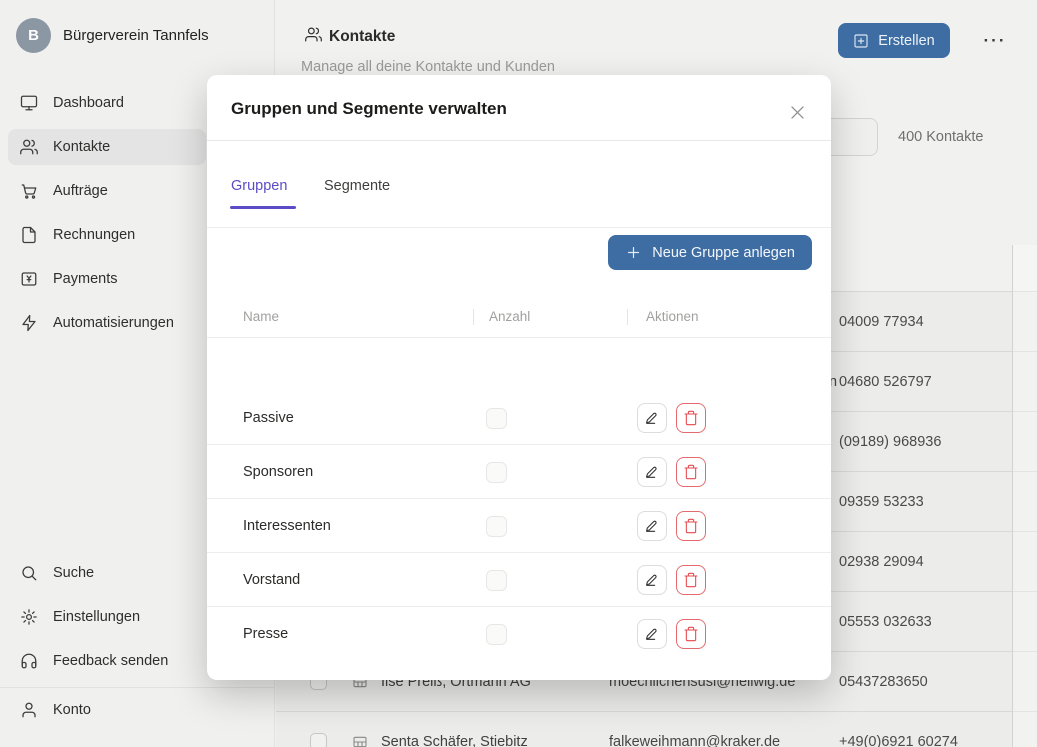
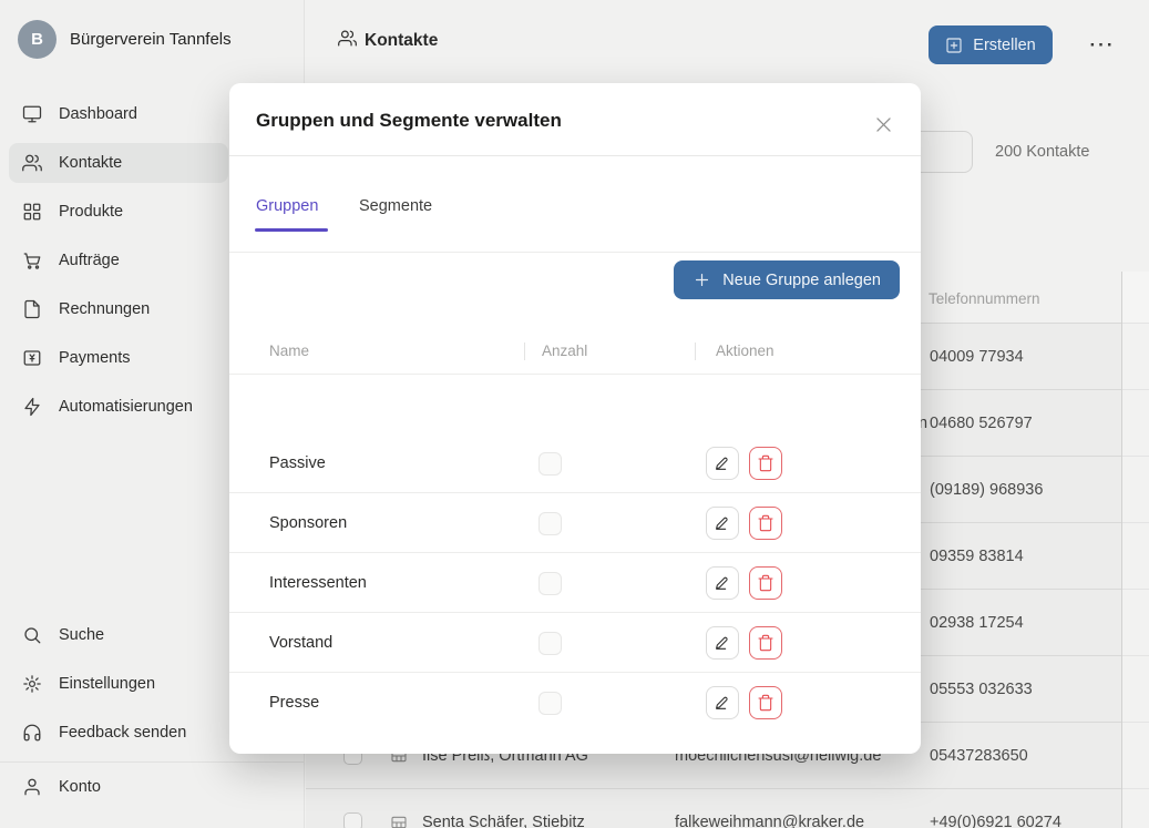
  B
  Bürgerverein Tannfels
  Dashboard
  Kontakte
+ Produkte
  Aufträge
  Rechnungen
  Payments
  Automatisierungen
  Suche
  Einstellungen
  Feedback senden
  Konto
  Kontakte
- Manage all deine Kontakte und Kunden
  Erstellen
  ···
- 400 Kontakte
+ 200 Kontakte
+ Telefonnummern
  04009 77934
  n
  04680 526797
  (09189) 968936
- 09359 53233
+ 09359 83814
- 02938 29094
+ 02938 17254
  05553 032633
  Ilse Preiß, Ortmann AG
  moechlichensusi@hellwig.de
  05437283650
  Senta Schäfer, Stiebitz
  falkeweihmann@kraker.de
  +49(0)6921 60274
  Gruppen und Segmente verwalten
  Gruppen
  Segmente
  Neue Gruppe anlegen
  Name
  Anzahl
  Aktionen
  Passive
  Sponsoren
  Interessenten
  Vorstand
  Presse
